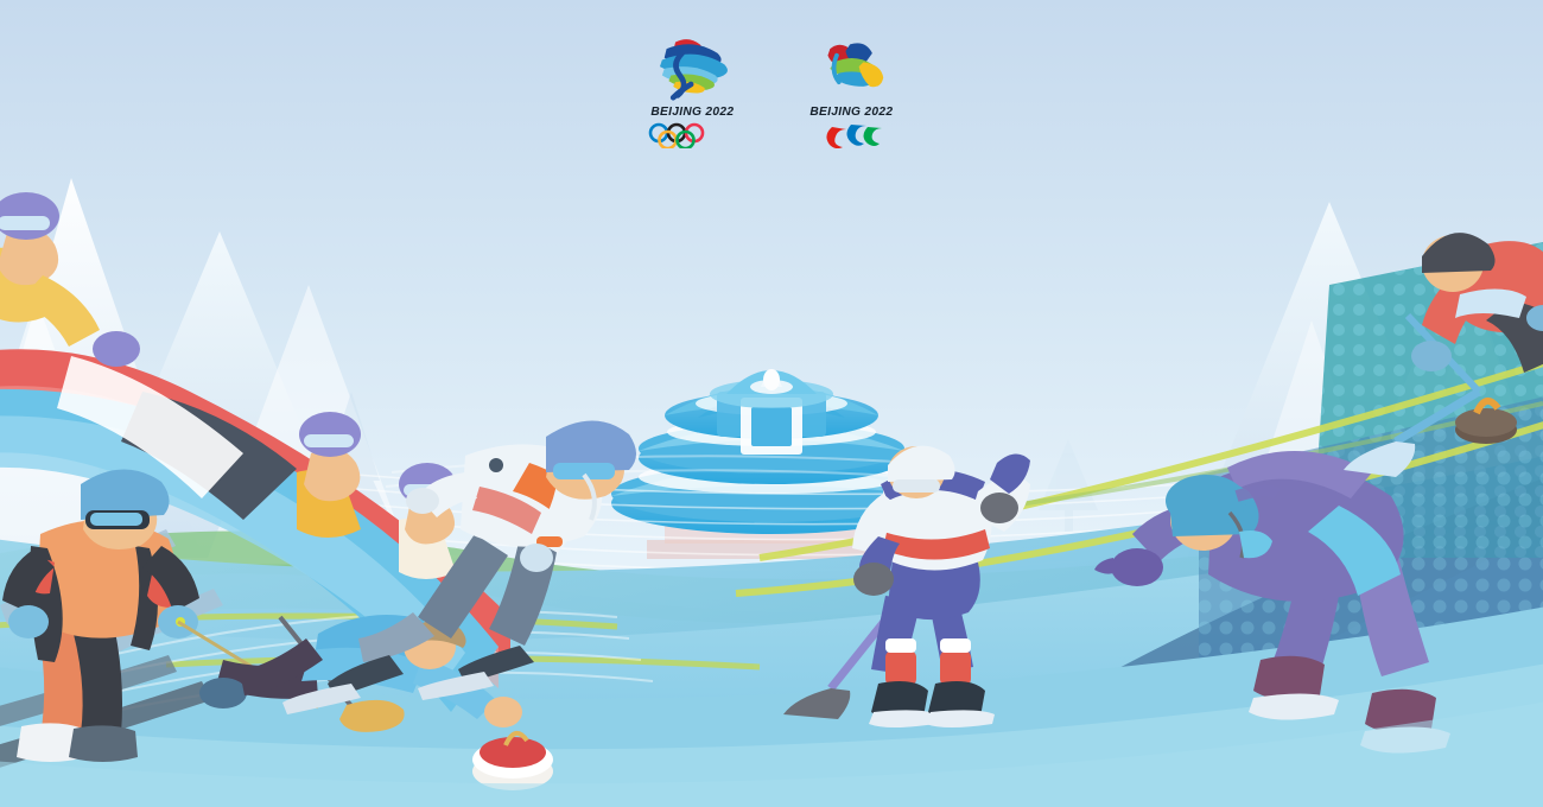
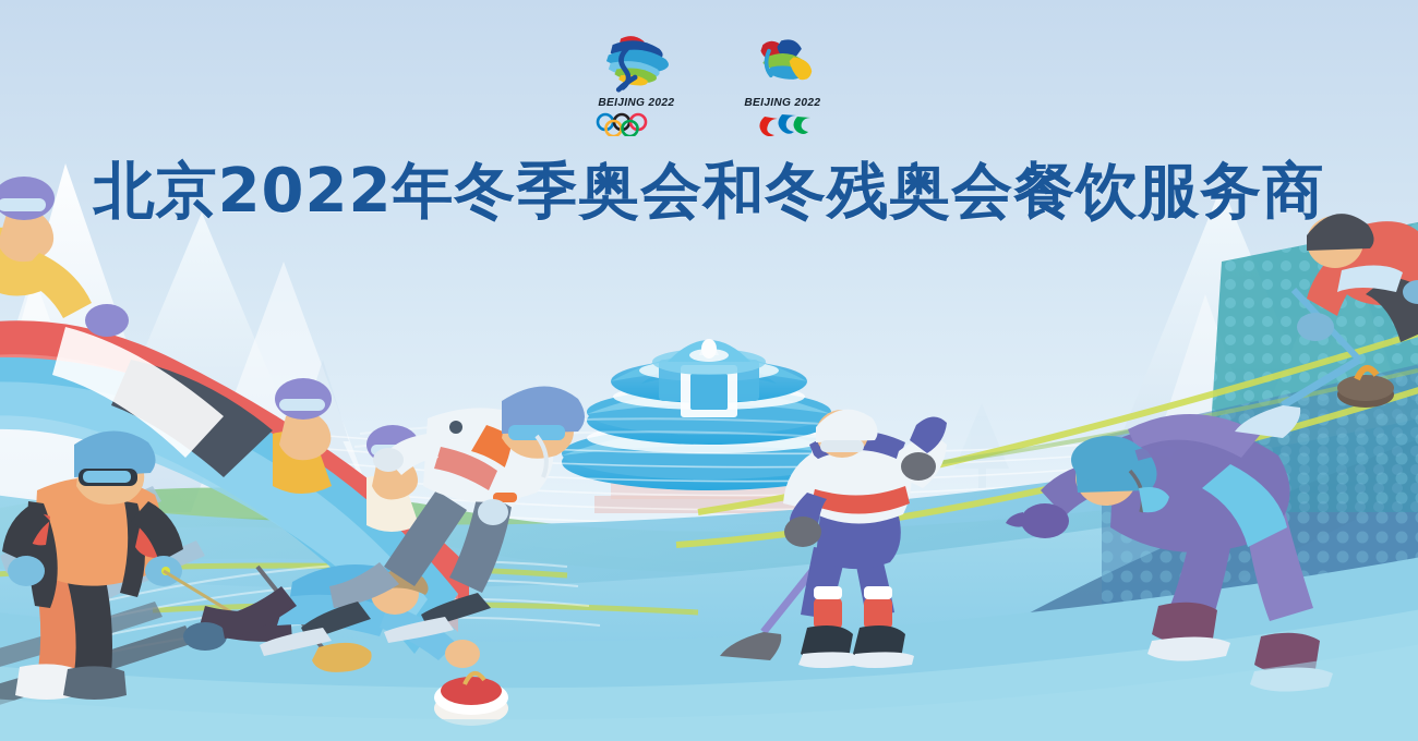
  BEIJING 2022
  BEIJING 2022
+ 北京2022年冬季奥会和冬残奥会餐饮服务商
